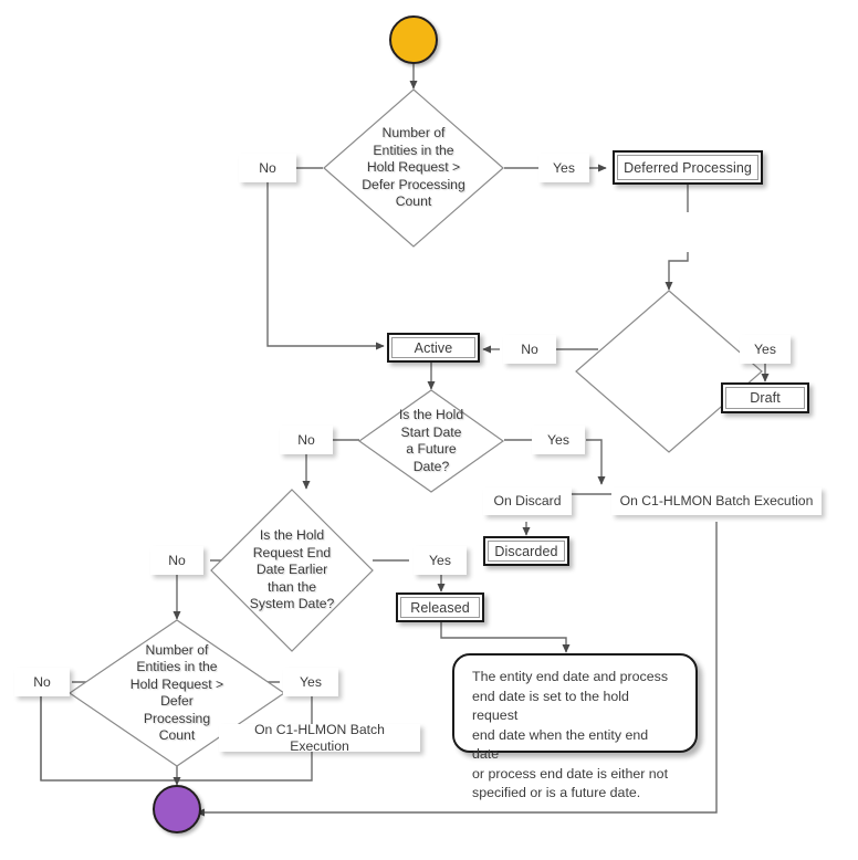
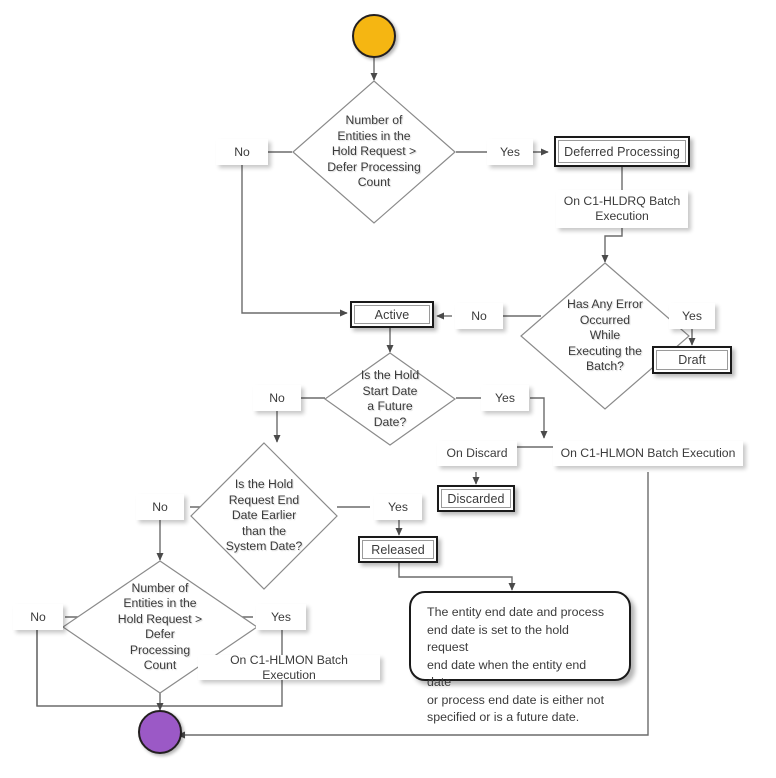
  Number of
  Entities in the
  Hold Request >
  Defer Processing
  Count
  No
  Yes
  Deferred Processing
+ On C1-HLDRQ Batch
+ Execution
+ Has Any Error
+ Occurred
+ While
+ Executing the
+ Batch?
  No
  Yes
  Draft
  Active
  Is the Hold
  Start Date
  a Future
  Date?
  No
  Yes
  On Discard
  On C1-HLMON Batch Execution
  Discarded
  Is the Hold
  Request End
  Date Earlier
  than the
  System Date?
  No
  Yes
  Released
  Number of
  Entities in the
  Hold Request >
  Defer
  Processing
  Count
  No
  Yes
  On C1-HLMON Batch Execution
  The entity end date and process
  end date is set to the hold request
  end date when the entity end date
  or process end date is either not
  specified or is a future date.
